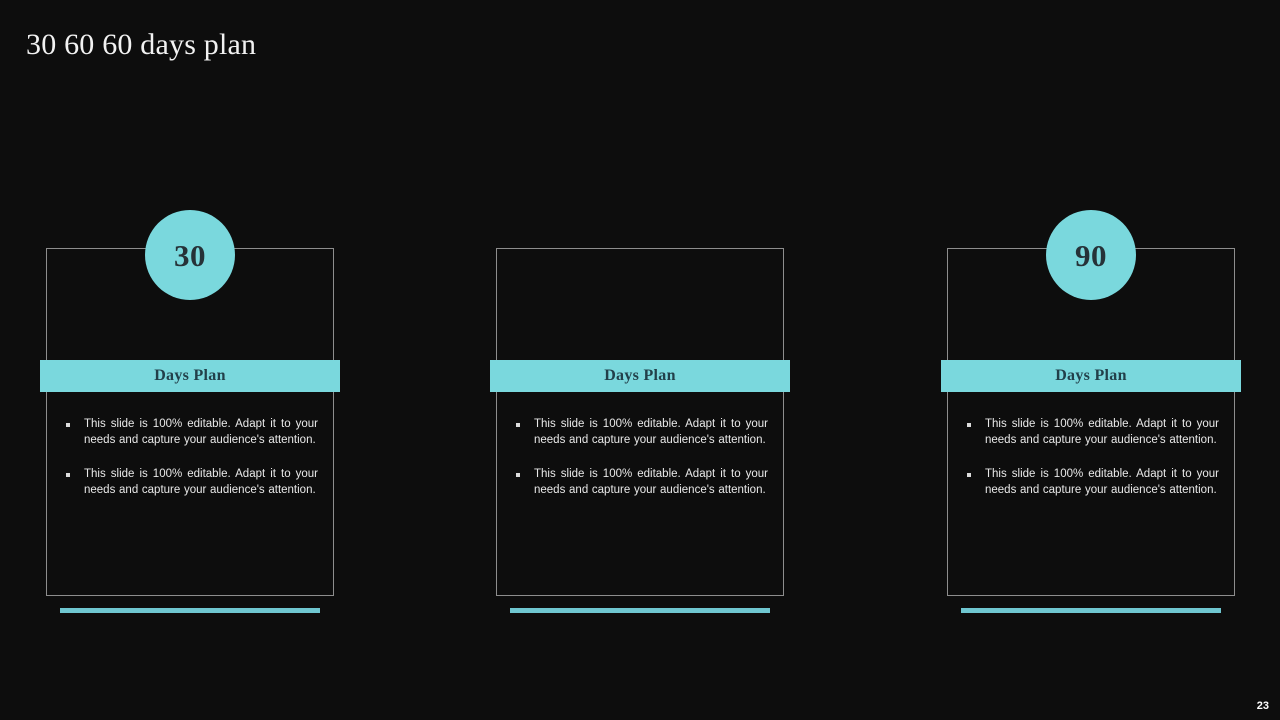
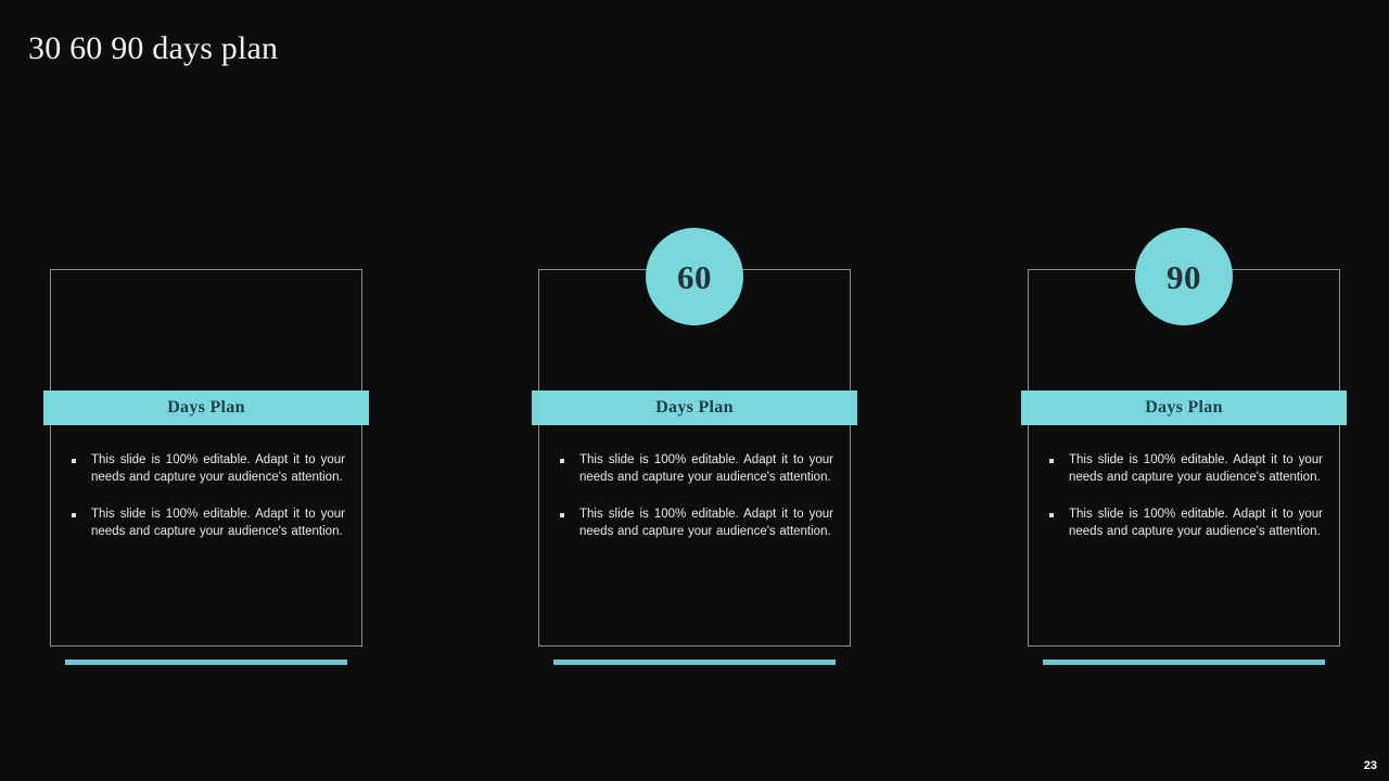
- 30 60 60 days plan
+ 30 60 90 days plan
- 30
  Days Plan
  This slide is 100% editable. Adapt it to your needs and capture your audience's attention.
  This slide is 100% editable. Adapt it to your needs and capture your audience's attention.
+ 60
  Days Plan
  This slide is 100% editable. Adapt it to your needs and capture your audience's attention.
  This slide is 100% editable. Adapt it to your needs and capture your audience's attention.
  90
  Days Plan
  This slide is 100% editable. Adapt it to your needs and capture your audience's attention.
  This slide is 100% editable. Adapt it to your needs and capture your audience's attention.
  23
